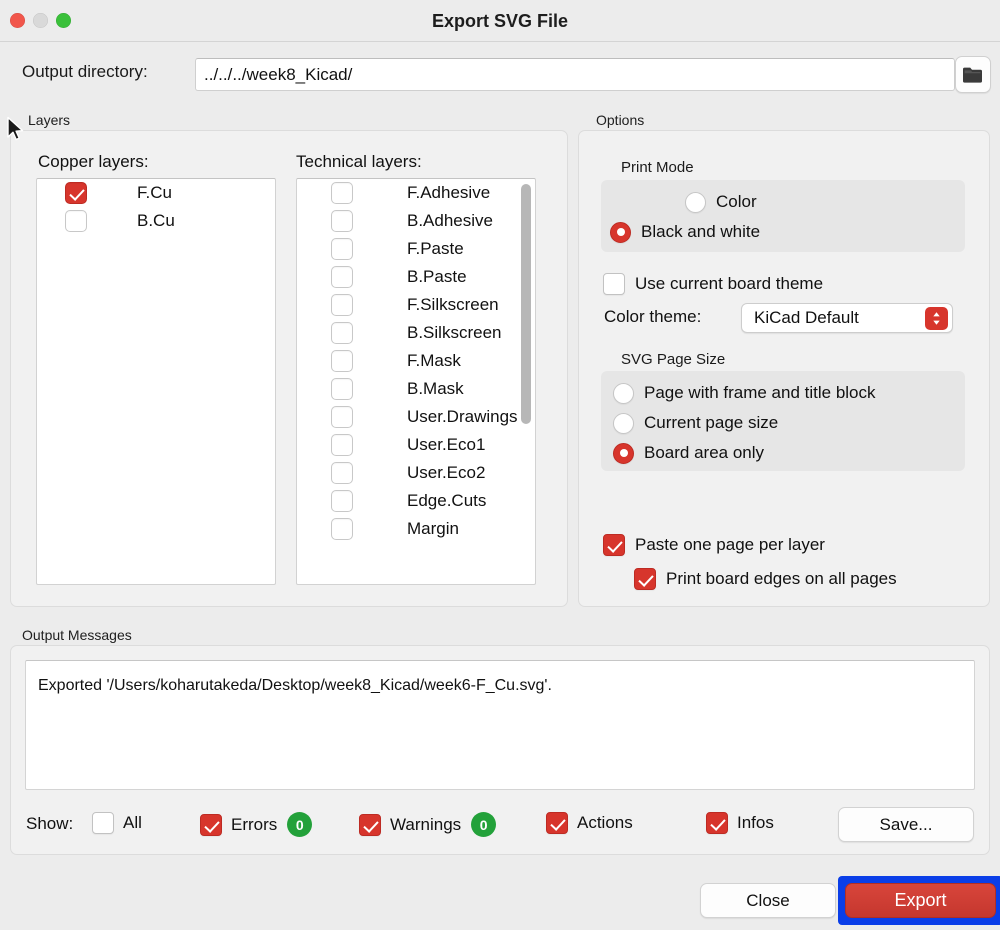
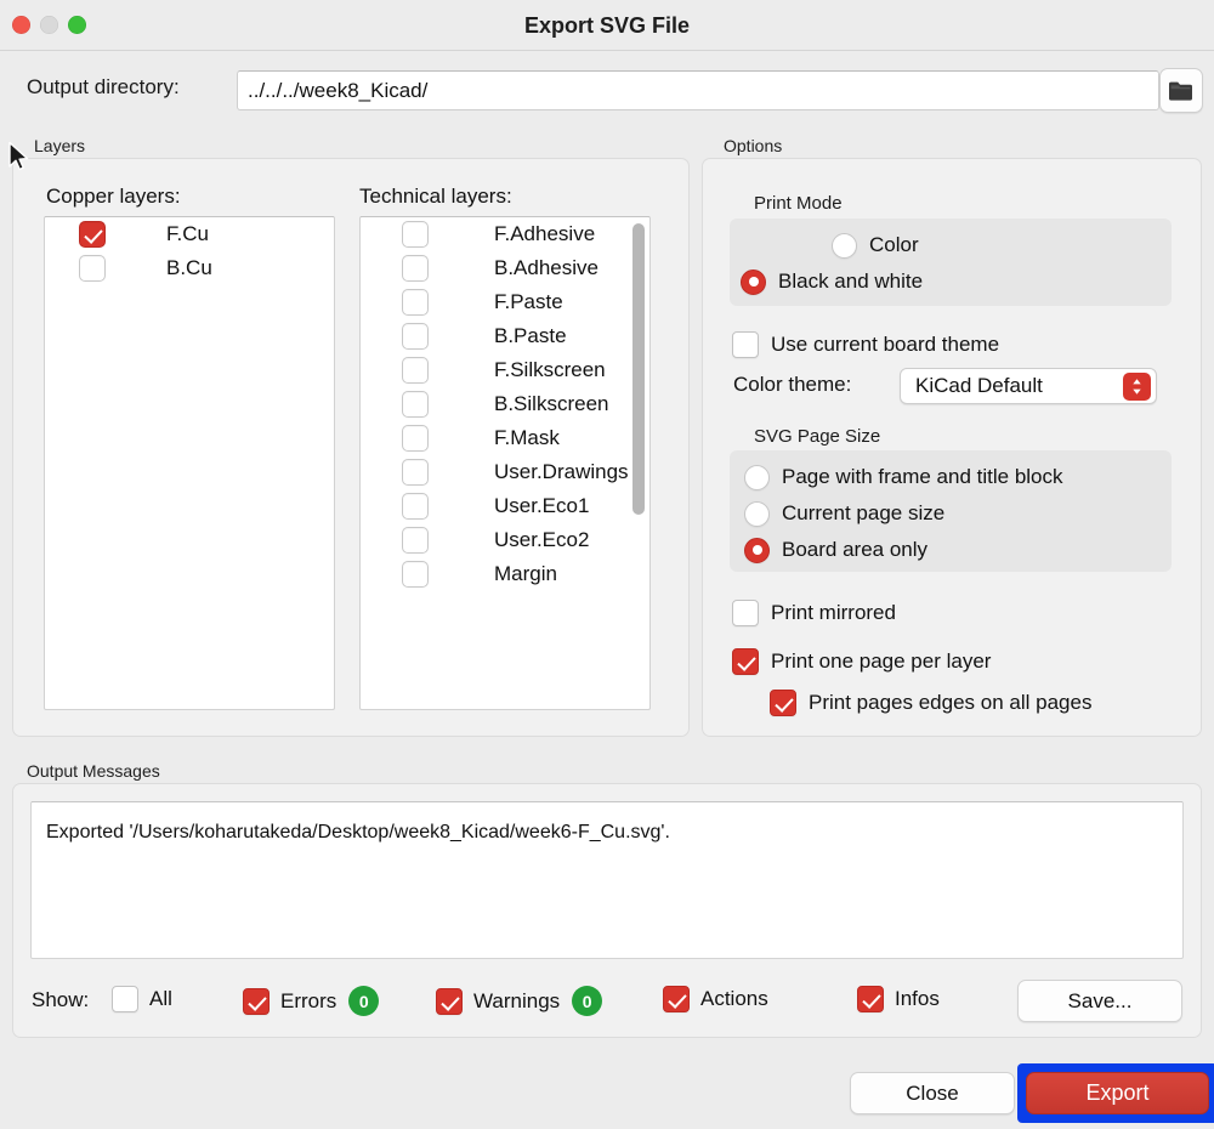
  Export SVG File
  Output directory:
  ../../../week8_Kicad/
  Layers
  Copper layers:
  Technical layers:
  F.Cu
  B.Cu
  F.Adhesive
  B.Adhesive
  F.Paste
  B.Paste
  F.Silkscreen
  B.Silkscreen
  F.Mask
- B.Mask
  User.Drawings
  User.Eco1
  User.Eco2
- Edge.Cuts
  Margin
  Options
  Print Mode
  Color
  Black and white
  Use current board theme
  Color theme:
  KiCad Default
  SVG Page Size
  Page with frame and title block
  Current page size
  Board area only
+ Print mirrored
- Paste one page per layer
+ Print one page per layer
- Print board edges on all pages
+ Print pages edges on all pages
  Output Messages
  Exported '/Users/koharutakeda/Desktop/week8_Kicad/week6-F_Cu.svg'.
  Show:
  All
  Errors
  0
  Warnings
  0
  Actions
  Infos
  Save...
  Close
  Export
